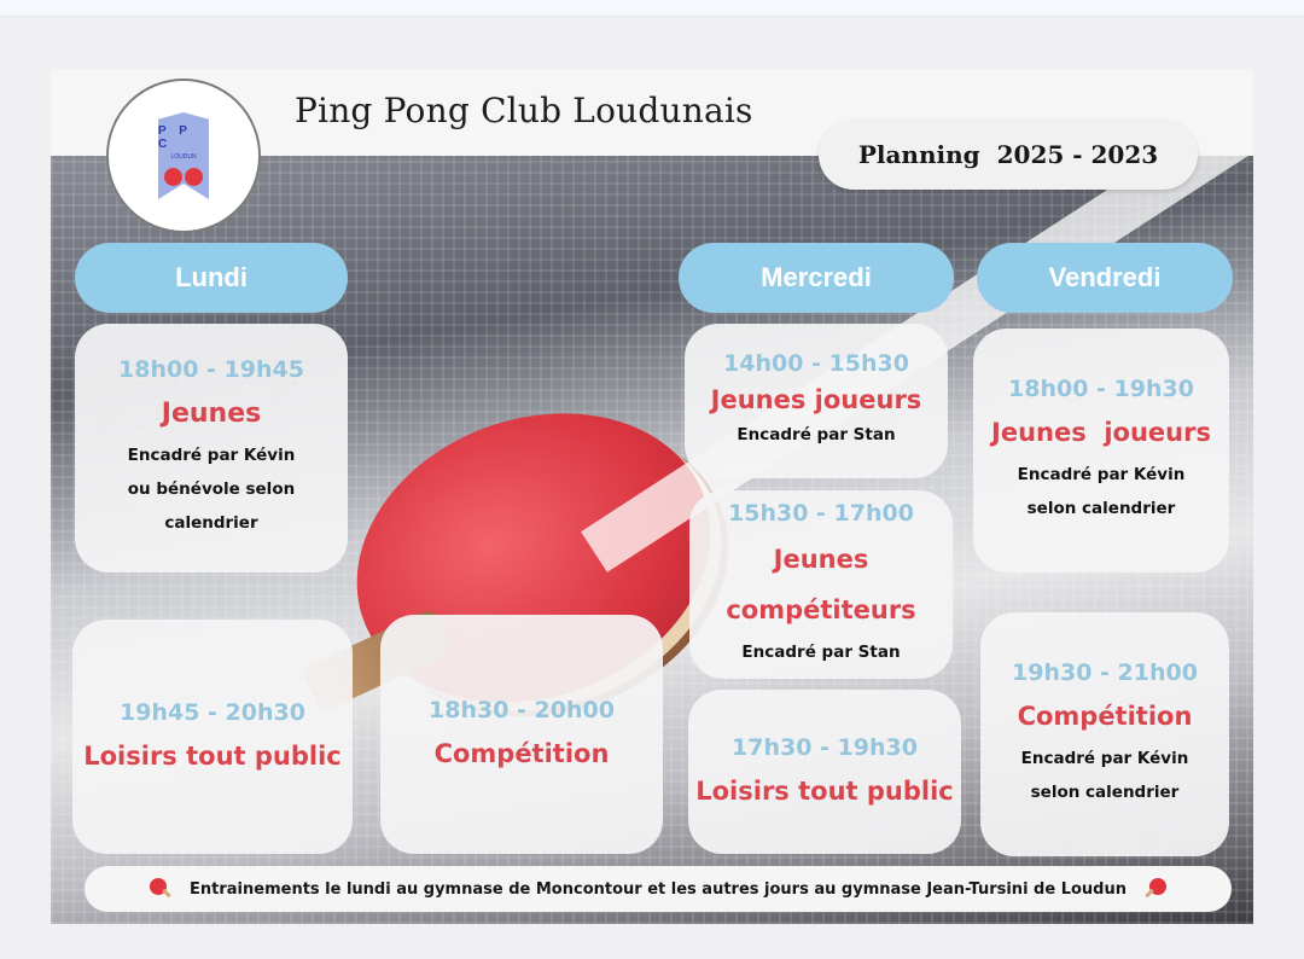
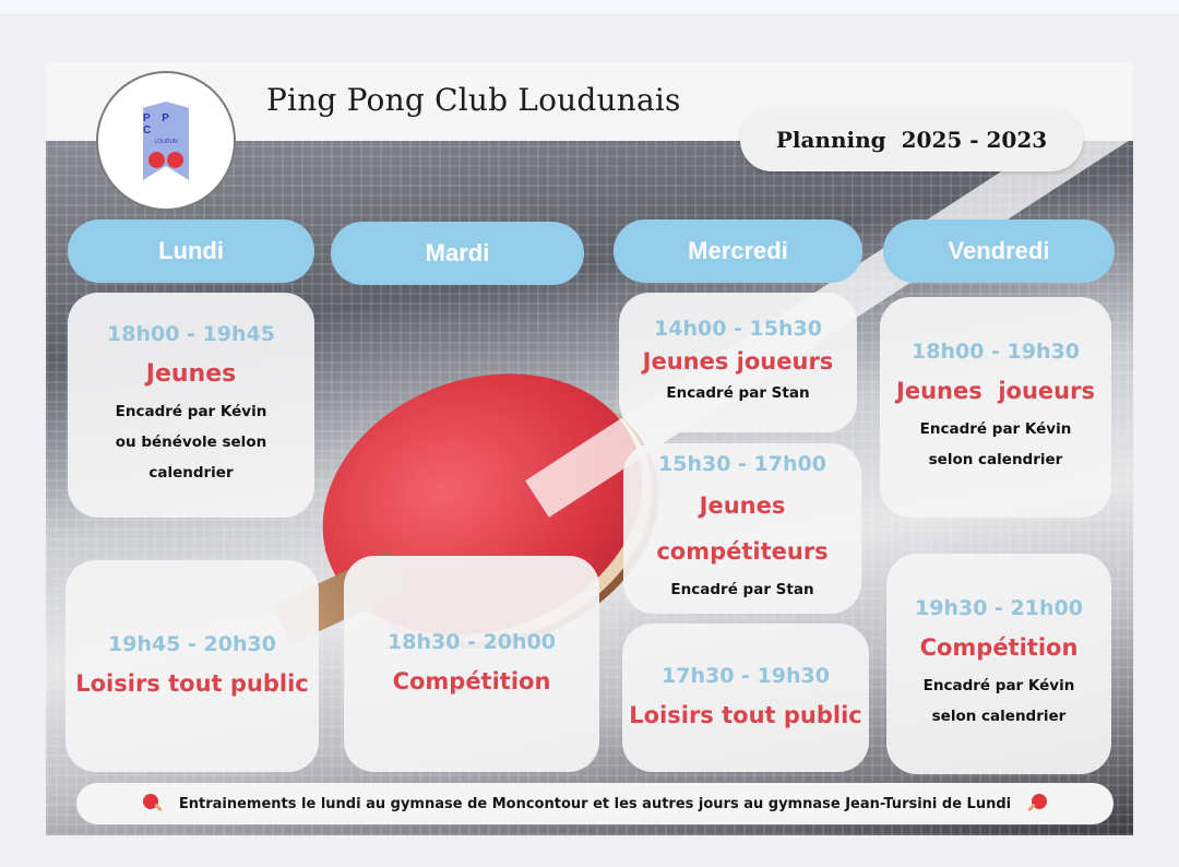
  P P C
  Ping Pong Club Loudunais
  Planning
  2025 - 2023
  Lundi
+ Mardi
  Mercredi
  Vendredi
  18h00 - 19h45
  Jeunes
  Encadré par Kévin
  ou bénévole selon
  calendrier
  19h45 - 20h30
  Loisirs tout public
  18h30 - 20h00
  Compétition
  14h00 - 15h30
  Jeunes joueurs
  Encadré par Stan
  15h30 - 17h00
  Jeunes
  compétiteurs
  Encadré par Stan
  17h30 - 19h30
  Loisirs tout public
  18h00 - 19h30
  Jeunes joueurs
  Encadré par Kévin
  selon calendrier
  19h30 - 21h00
  Compétition
  Encadré par Kévin
  selon calendrier
- Entrainements le lundi au gymnase de Moncontour et les autres jours au gymnase Jean-Tursini de Loudun
+ Entrainements le lundi au gymnase de Moncontour et les autres jours au gymnase Jean-Tursini de Lundi
